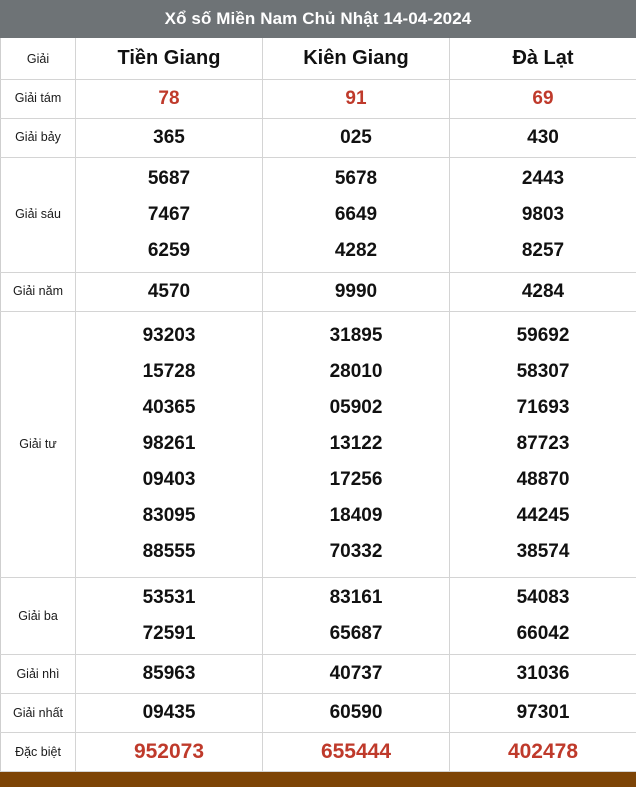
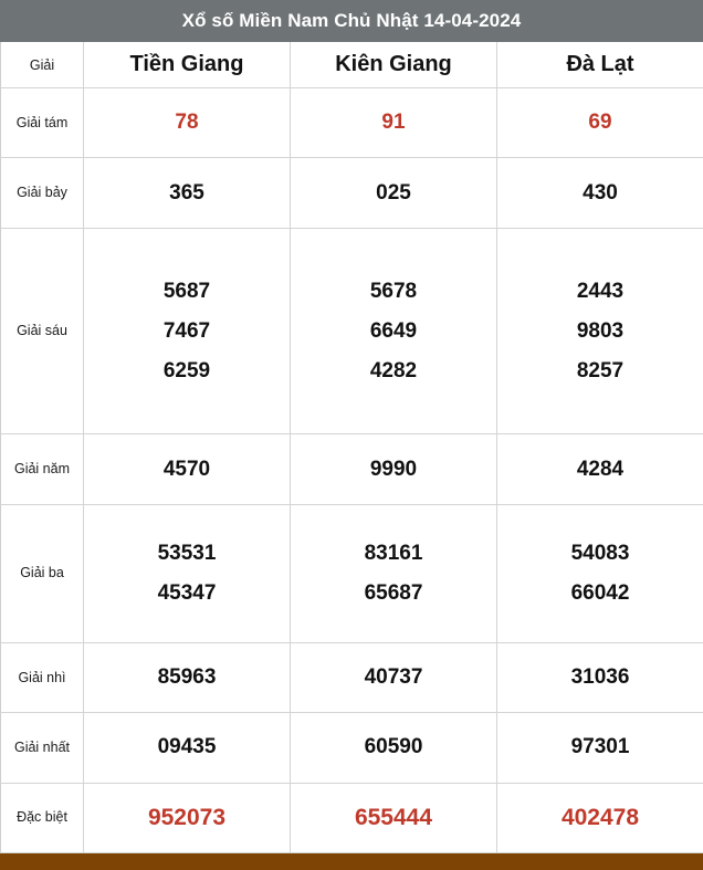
  Xổ số Miền Nam Chủ Nhật 14-04-2024
  Giải	Tiền Giang	Kiên Giang	Đà Lạt
  Giải tám	78	91	69
  Giải bảy	365	025	430
  Giải sáu	568774676259	567866494282	244398038257
  Giải năm	4570	9990	4284
- Giải tư	93203157284036598261094038309588555	31895280100590213122172561840970332	59692583077169387723488704424538574
- Giải ba	5353172591	8316165687	5408366042
+ Giải ba	5353145347	8316165687	5408366042
  Giải nhì	85963	40737	31036
  Giải nhất	09435	60590	97301
  Đặc biệt	952073	655444	402478
